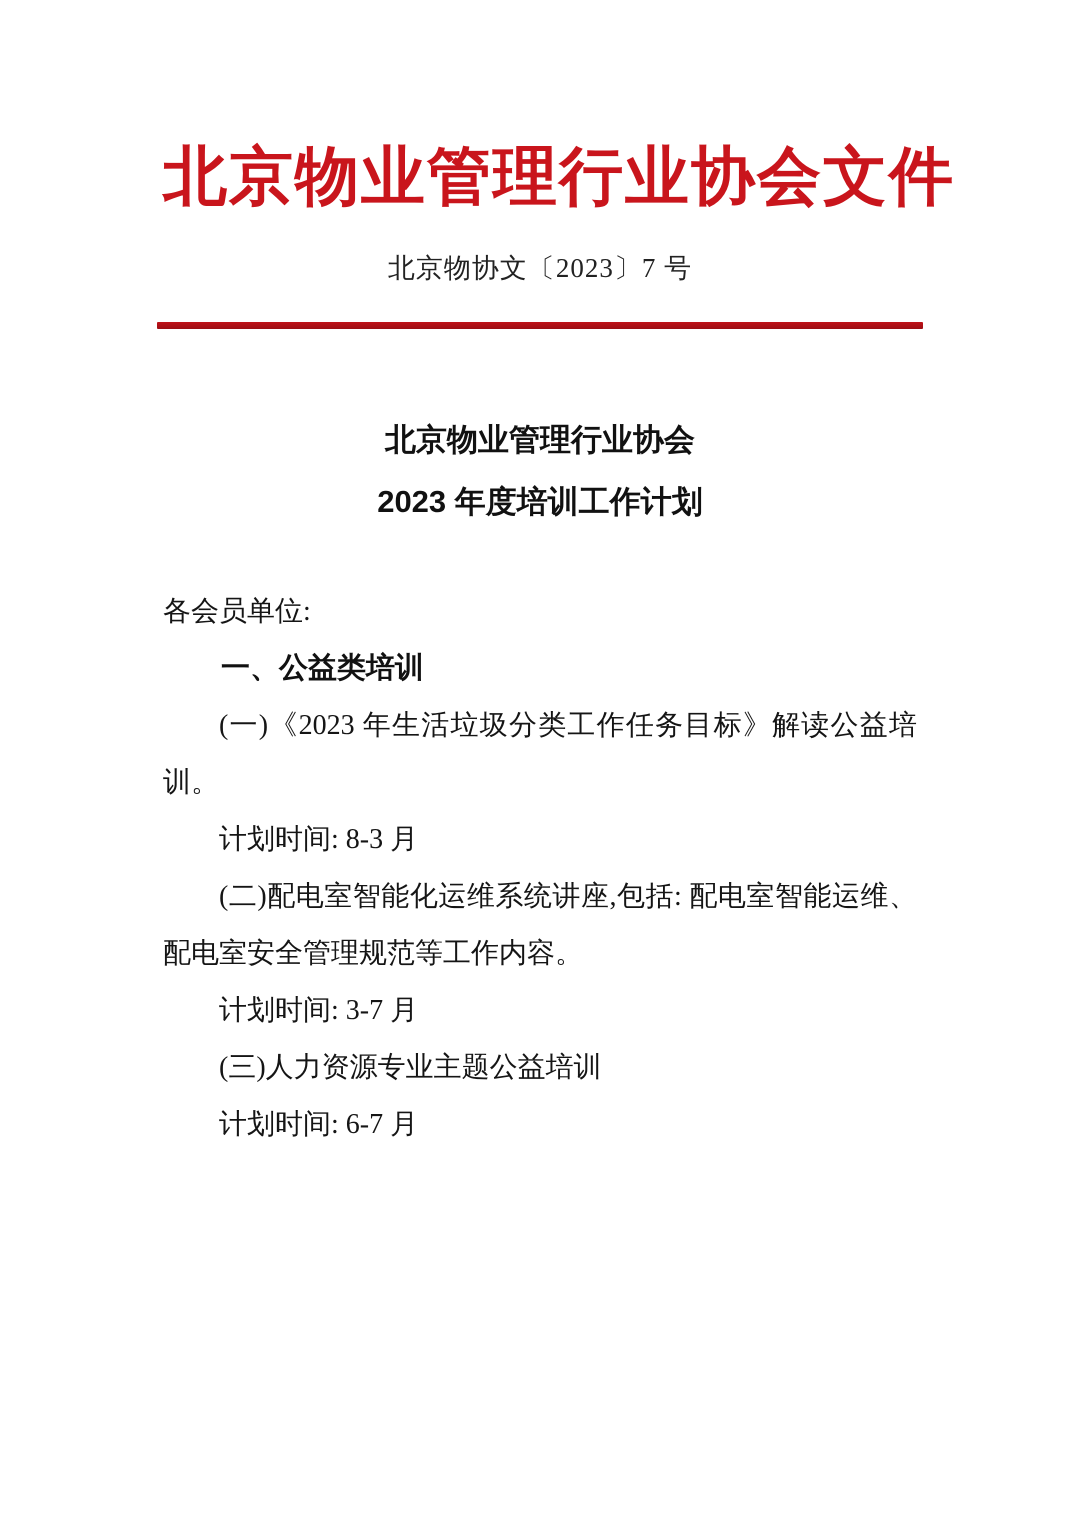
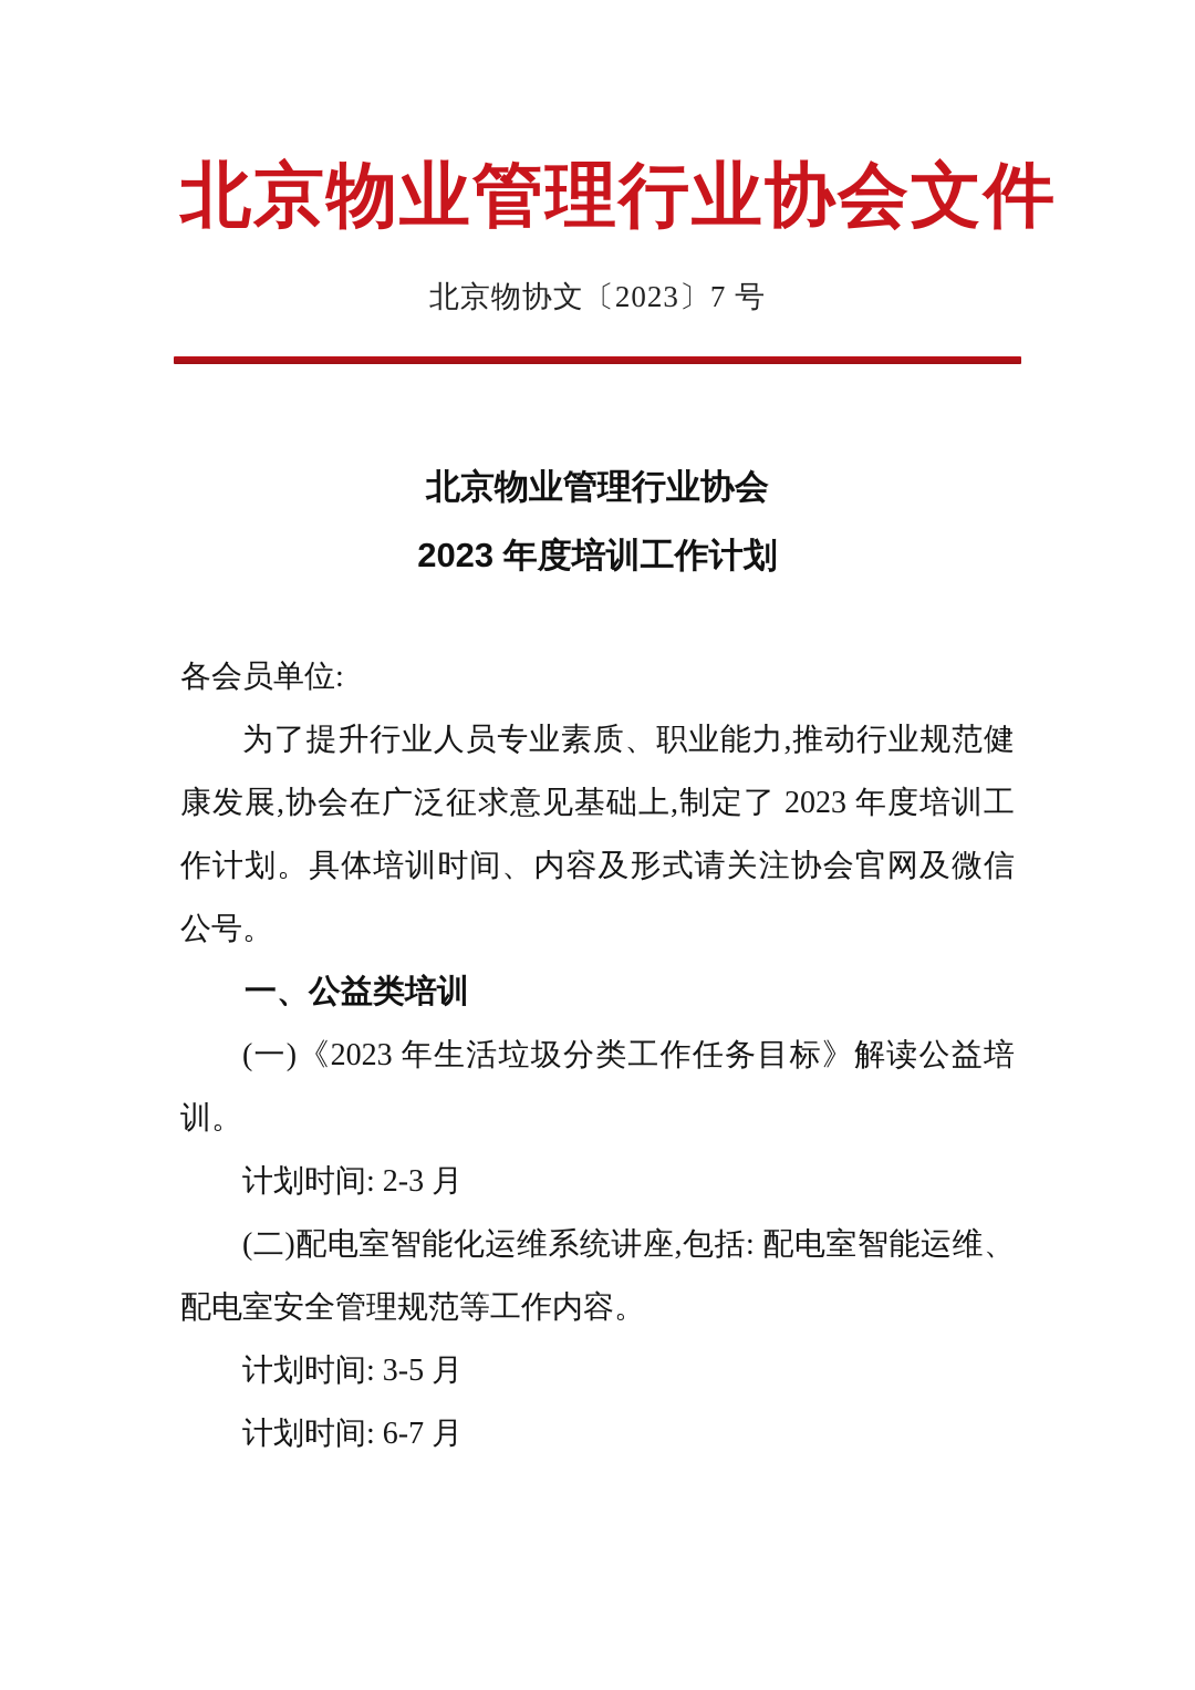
  北京物业管理行业协会文件
  北京物协文〔2023〕7 号
  北京物业管理行业协会
  2023 年度培训工作计划
  各会员单位:
+ 为了提升行业人员专业素质、职业能力,推动行业规范健康发展,协会在广泛征求意见基础上,制定了 2023 年度培训工作计划。具体培训时间、内容及形式请关注协会官网及微信公号。
  一、公益类培训
  (一)《2023 年生活垃圾分类工作任务目标》解读公益培训。
- 计划时间: 8-3 月
+ 计划时间: 2-3 月
  (二)配电室智能化运维系统讲座,包括: 配电室智能运维、配电室安全管理规范等工作内容。
- 计划时间: 3-7 月
+ 计划时间: 3-5 月
- (三)人力资源专业主题公益培训
  计划时间: 6-7 月
